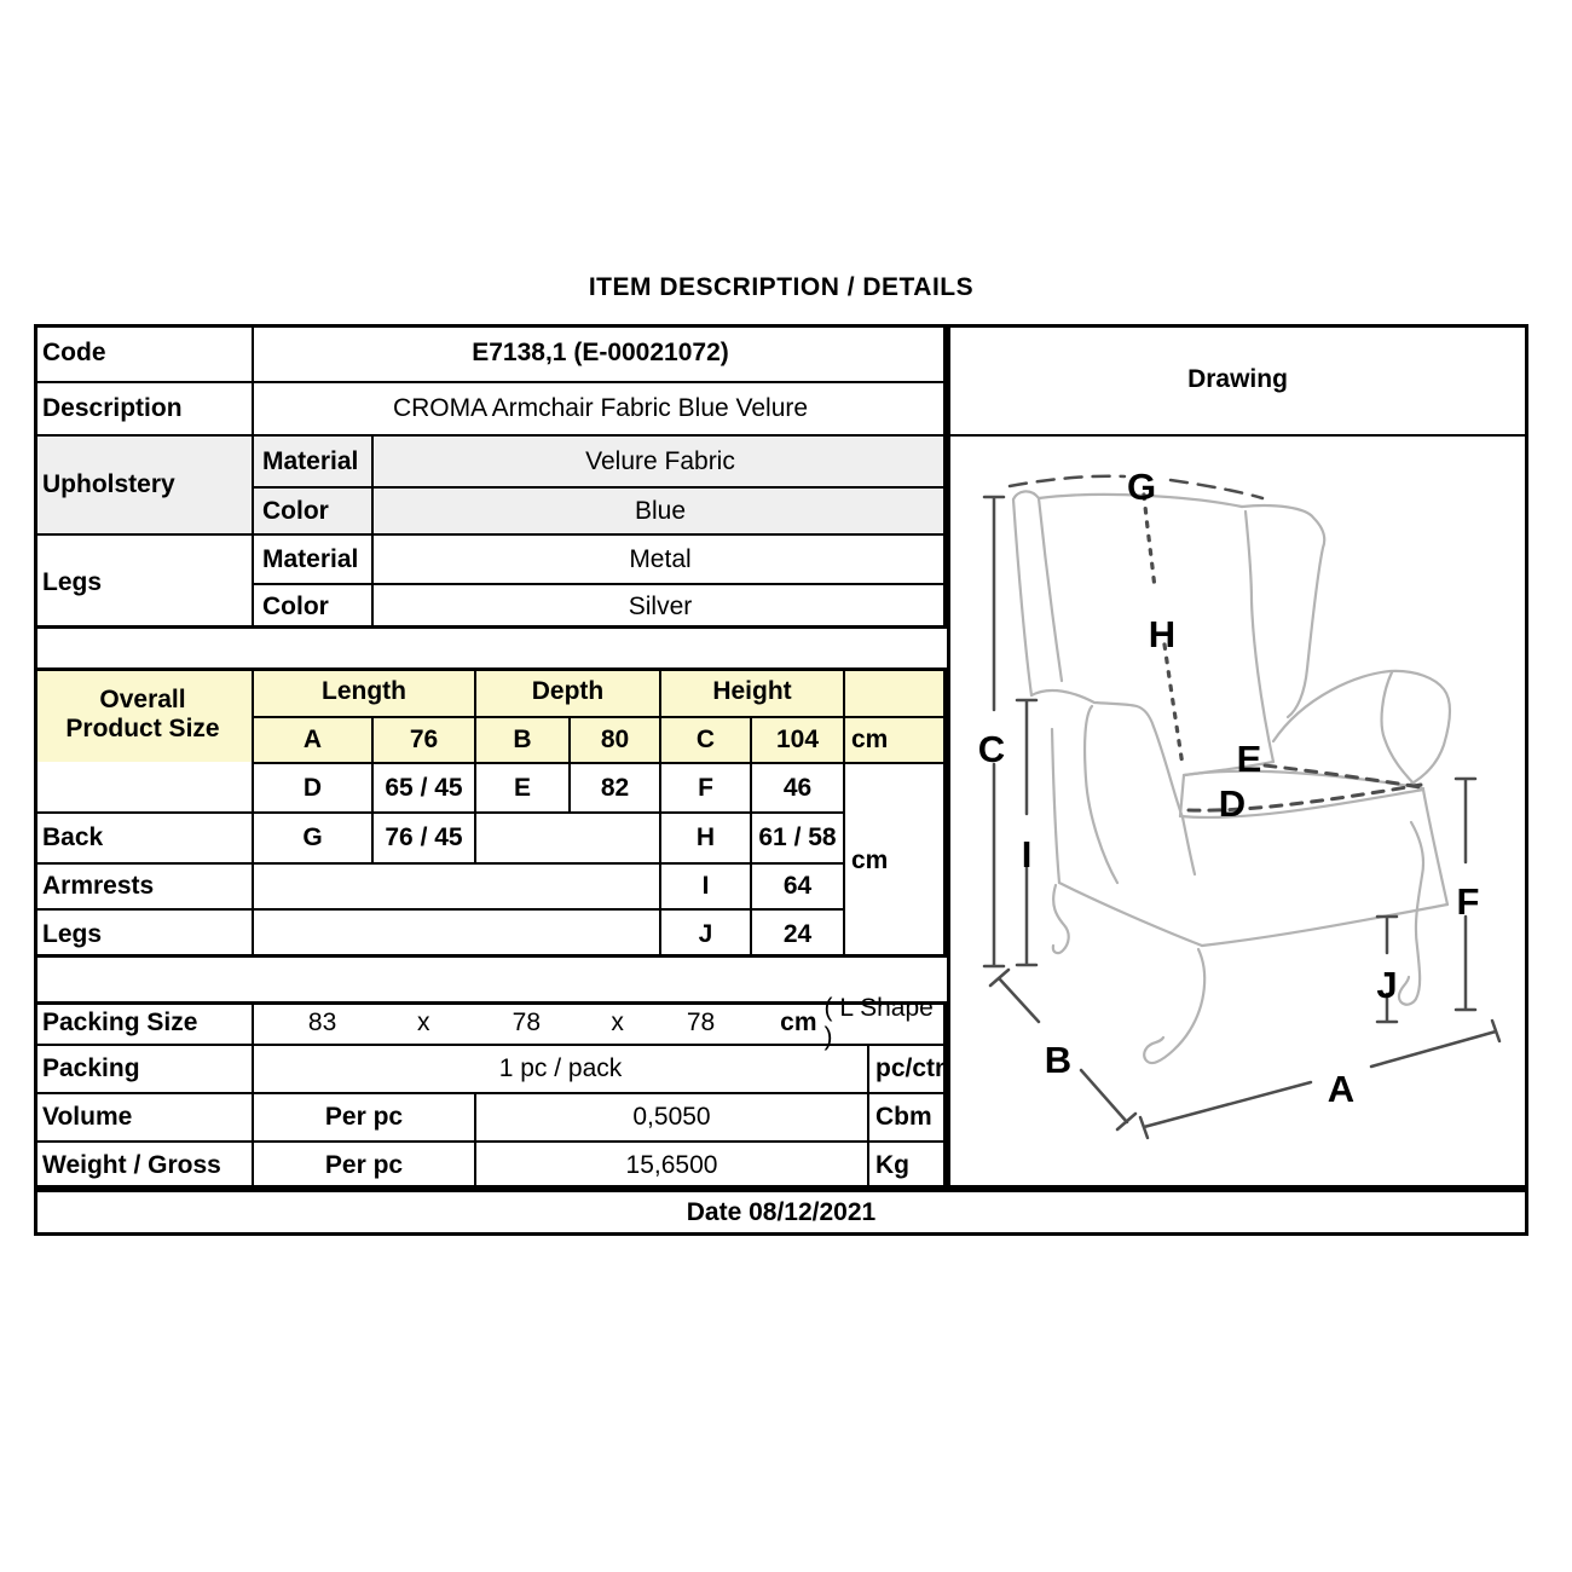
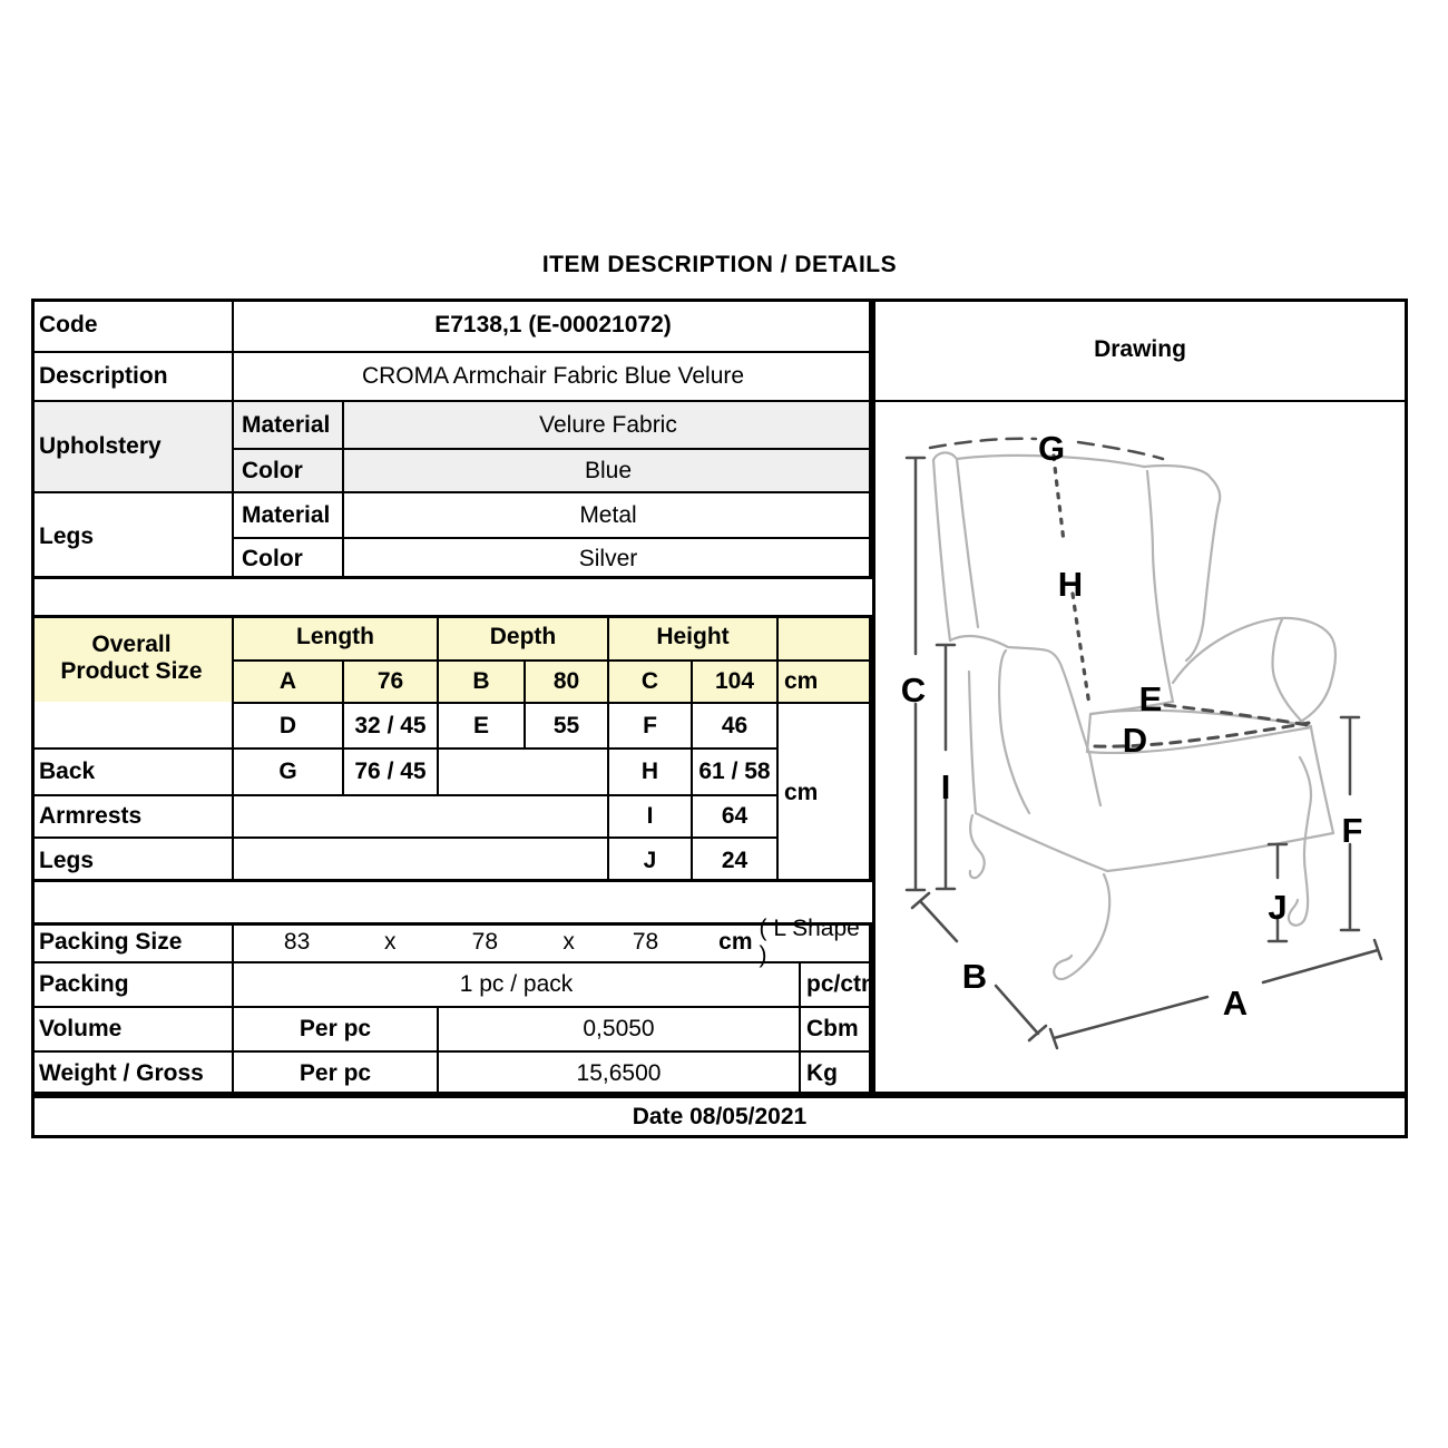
  ITEM DESCRIPTION / DETAILS
  Code
  E7138,1 (E-00021072)
  Description
  CROMA Armchair Fabric Blue Velure
  Upholstery
  Material
  Velure Fabric
  Color
  Blue
  Legs
  Material
  Metal
  Color
  Silver
  Overall Product Size
  Length
  Depth
  Height
  A
  76
  B
  80
  C
  104
  cm
  D
- 65 / 45
+ 32 / 45
  E
- 82
+ 55
  F
  46
  cm
  Back
  G
  76 / 45
  H
  61 / 58
  Armrests
  I
  64
  Legs
  J
  24
  Packing Size
  83
  x
  78
  x
  78
  cm
  ( L Shape )
  Packing
  1 pc / pack
  pc/ctn
  Volume
  Per pc
  0,5050
  Cbm
  Weight / Gross
  Per pc
  15,6500
  Kg
- Date 08/12/2021
+ Date 08/05/2021
  Drawing
  G
  H
  C
  I
  E
  D
  F
  J
  B
  A
